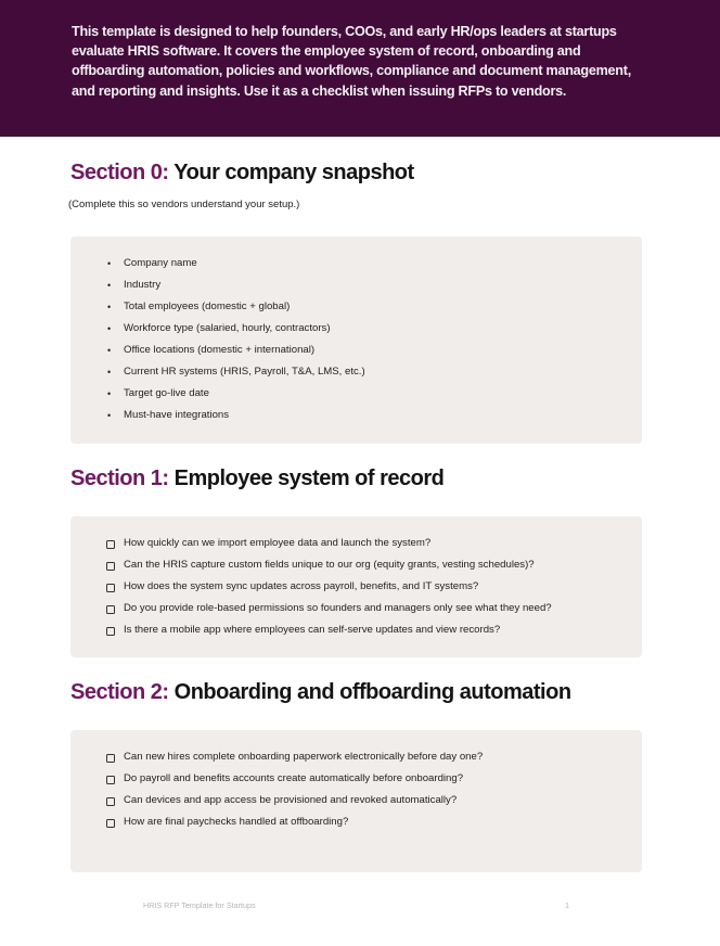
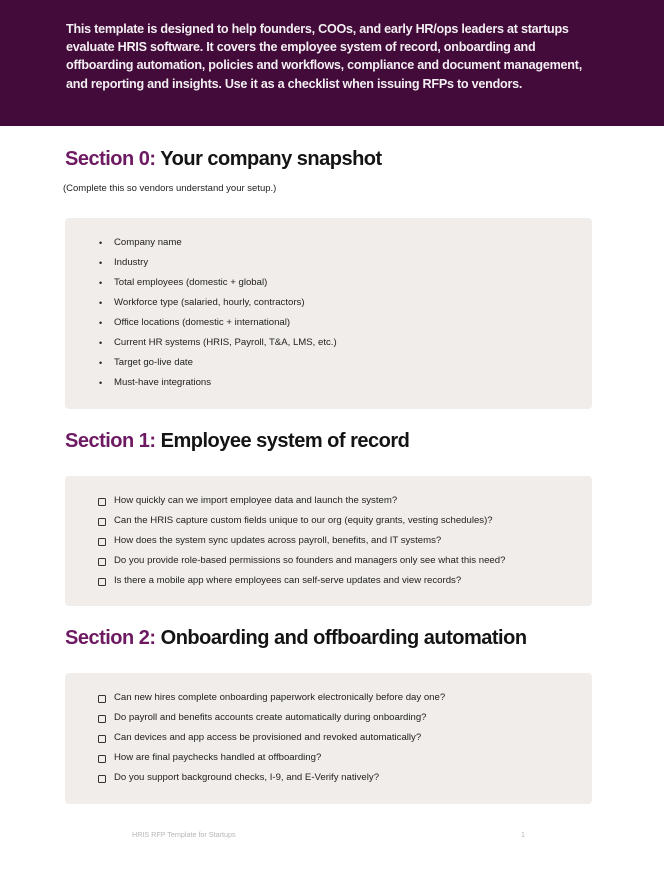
  This template is designed to help founders, COOs, and early HR/ops leaders at startups evaluate HRIS software. It covers the employee system of record, onboarding and offboarding automation, policies and workflows, compliance and document management, and reporting and insights. Use it as a checklist when issuing RFPs to vendors.
  Section 0: Your company snapshot
  (Complete this so vendors understand your setup.)
  •
  Company name
  •
  Industry
  •
  Total employees (domestic + global)
  •
  Workforce type (salaried, hourly, contractors)
  •
  Office locations (domestic + international)
  •
  Current HR systems (HRIS, Payroll, T&A, LMS, etc.)
  •
  Target go-live date
  •
  Must-have integrations
  Section 1: Employee system of record
  How quickly can we import employee data and launch the system?
  Can the HRIS capture custom fields unique to our org (equity grants, vesting schedules)?
  How does the system sync updates across payroll, benefits, and IT systems?
- Do you provide role-based permissions so founders and managers only see what they need?
+ Do you provide role-based permissions so founders and managers only see what this need?
  Is there a mobile app where employees can self-serve updates and view records?
  Section 2: Onboarding and offboarding automation
  Can new hires complete onboarding paperwork electronically before day one?
- Do payroll and benefits accounts create automatically before onboarding?
+ Do payroll and benefits accounts create automatically during onboarding?
  Can devices and app access be provisioned and revoked automatically?
  How are final paychecks handled at offboarding?
+ Do you support background checks, I-9, and E-Verify natively?
  HRIS RFP Template for Startups
  1
